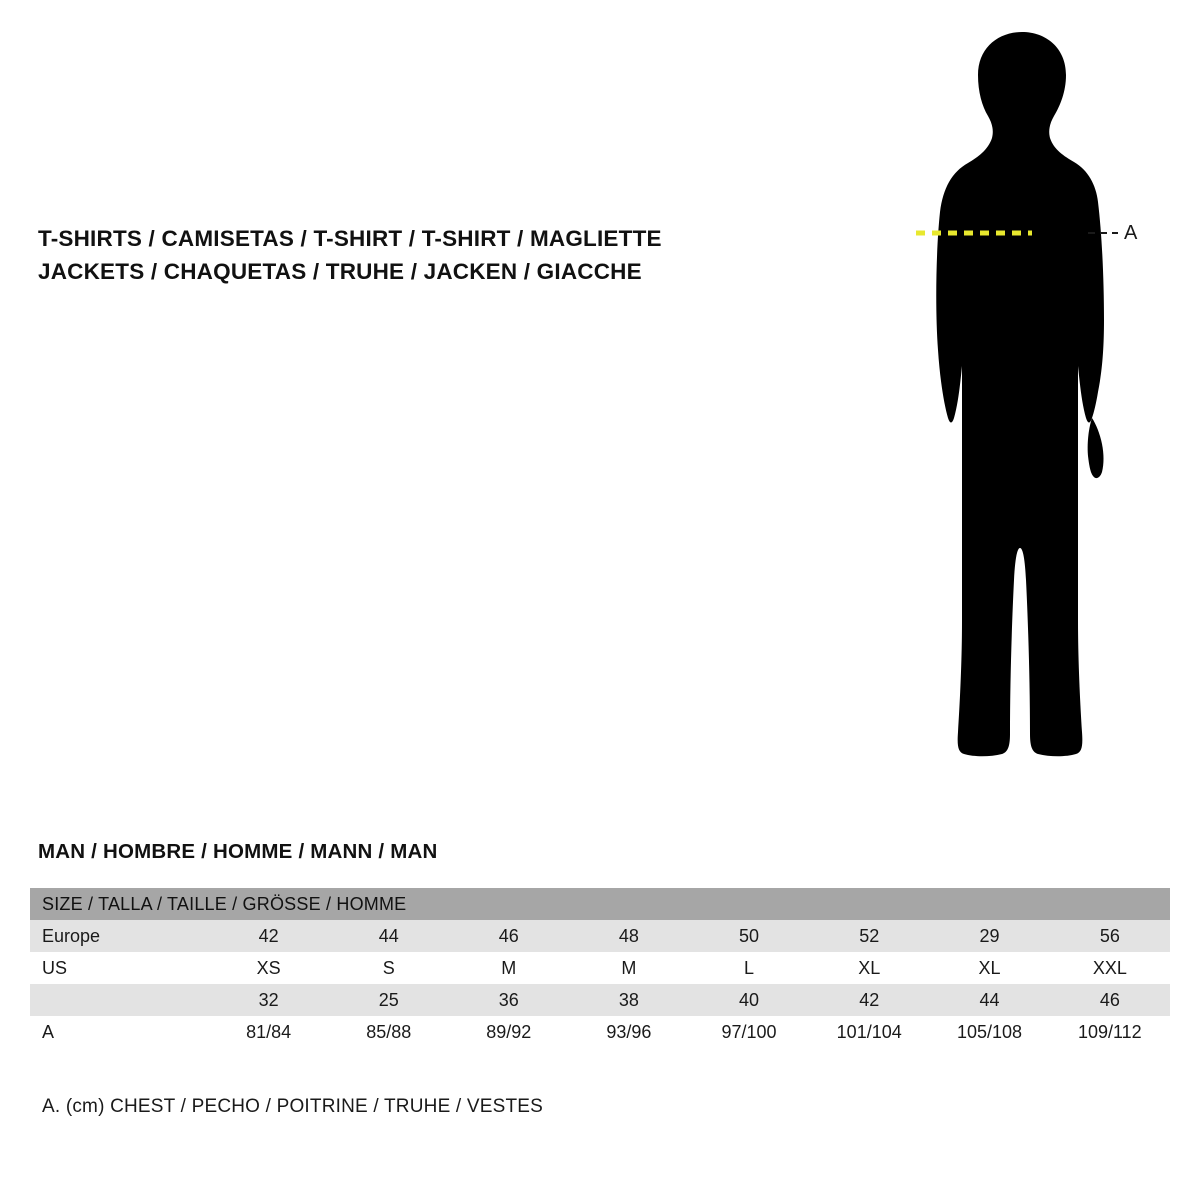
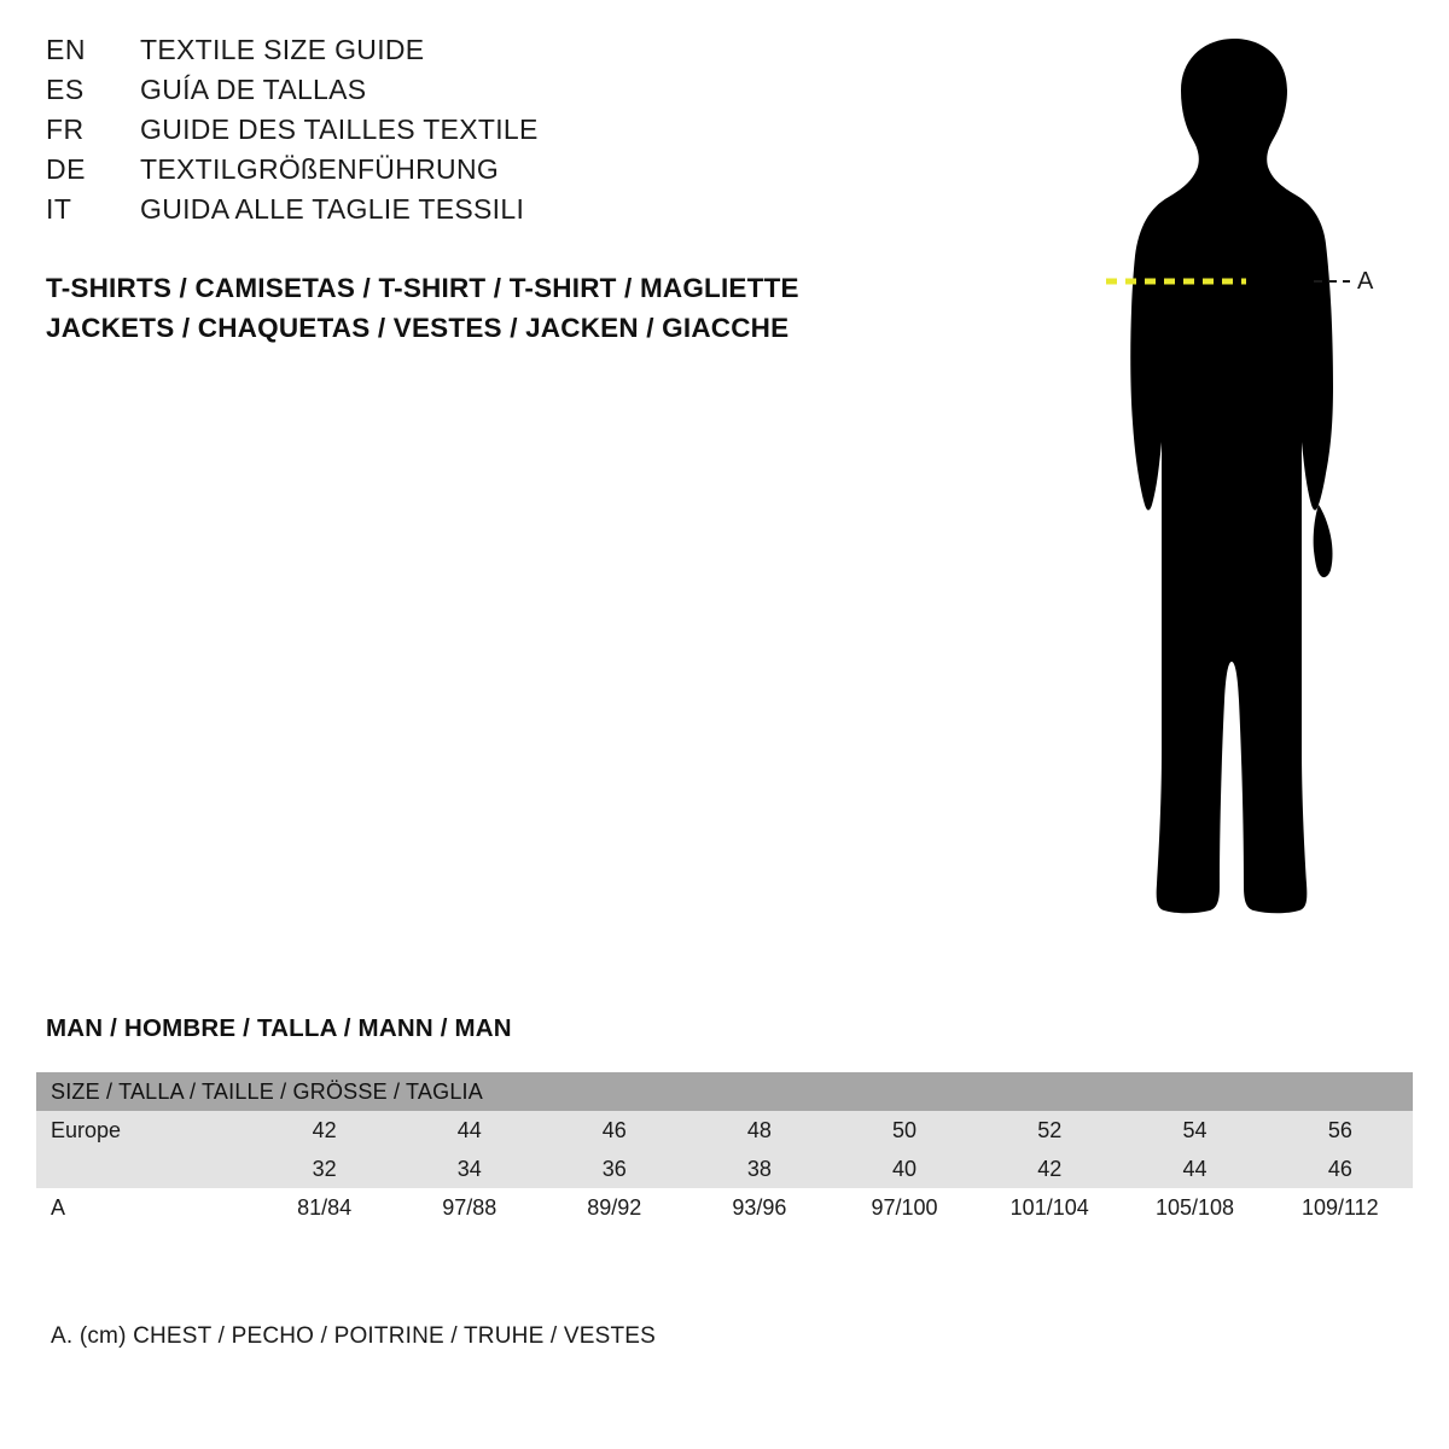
+ EN
+ TEXTILE SIZE GUIDE
+ ES
+ GUÍA DE TALLAS
+ FR
+ GUIDE DES TAILLES TEXTILE
+ DE
+ TEXTILGRÖßENFÜHRUNG
+ IT
+ GUIDA ALLE TAGLIE TESSILI
  T-SHIRTS / CAMISETAS / T-SHIRT / T-SHIRT / MAGLIETTE
- JACKETS / CHAQUETAS / TRUHE / JACKEN / GIACCHE
+ JACKETS / CHAQUETAS / VESTES / JACKEN / GIACCHE
  A
- MAN / HOMBRE / HOMME / MANN / MAN
+ MAN / HOMBRE / TALLA / MANN / MAN
- SIZE / TALLA / TAILLE / GRÖSSE / HOMME
+ SIZE / TALLA / TAILLE / GRÖSSE / TAGLIA
- Europe	42	44	46	48	50	52	29	56
+ Europe	42	44	46	48	50	52	54	56
- US	XS	S	M	M	L	XL	XL	XXL
- 	32	25	36	38	40	42	44	46
+ 	32	34	36	38	40	42	44	46
- A	81/84	85/88	89/92	93/96	97/100	101/104	105/108	109/112
+ A	81/84	97/88	89/92	93/96	97/100	101/104	105/108	109/112
  A. (cm) CHEST / PECHO / POITRINE / TRUHE / VESTES
